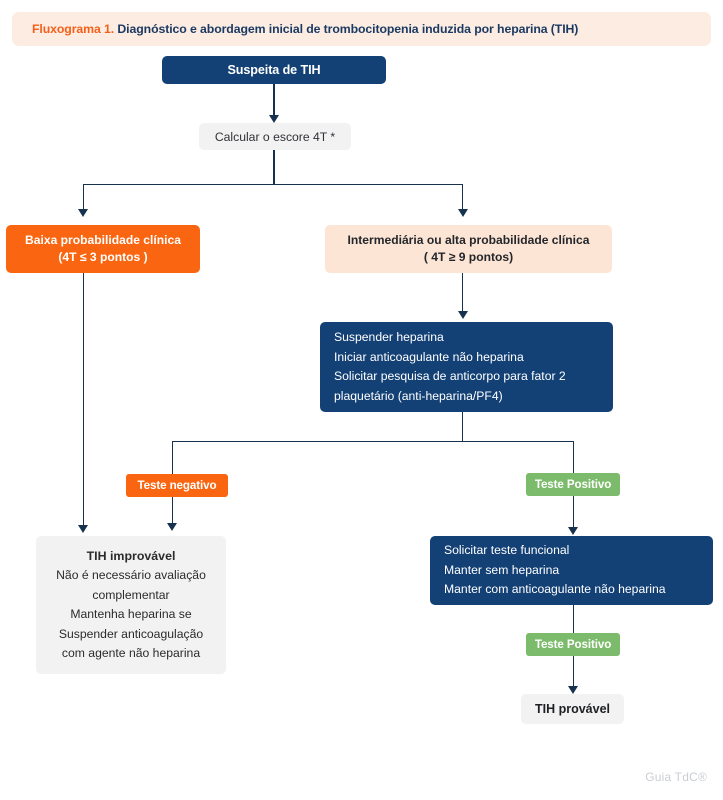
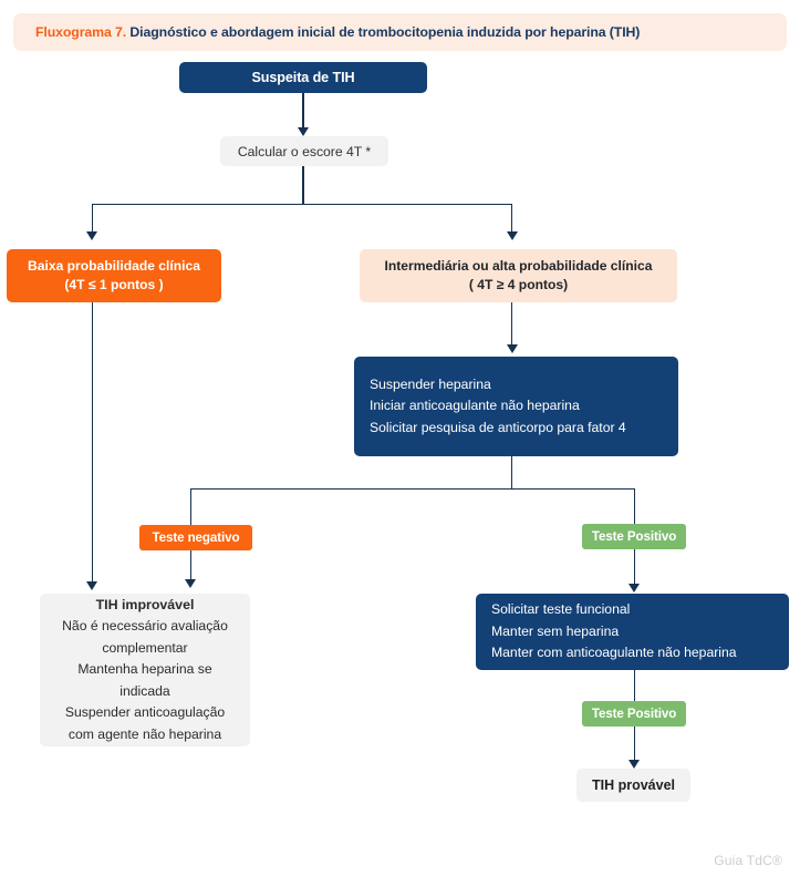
- Fluxograma 1. Diagnóstico e abordagem inicial de trombocitopenia induzida por heparina (TIH)
+ Fluxograma 7. Diagnóstico e abordagem inicial de trombocitopenia induzida por heparina (TIH)
  Suspeita de TIH
  Calcular o escore 4T *
  Baixa probabilidade clínica
- (4T ≤ 3 pontos )
+ (4T ≤ 1 pontos )
  Intermediária ou alta probabilidade clínica
- ( 4T ≥ 9 pontos)
+ ( 4T ≥ 4 pontos)
  Suspender heparina
  Iniciar anticoagulante não heparina
- Solicitar pesquisa de anticorpo para fator 2
+ Solicitar pesquisa de anticorpo para fator 4
- plaquetário (anti-heparina/PF4)
  Teste negativo
  Teste Positivo
  TIH improvável
  Não é necessário avaliação
  complementar
  Mantenha heparina se
+ indicada
  Suspender anticoagulação
  com agente não heparina
  Solicitar teste funcional
  Manter sem heparina
  Manter com anticoagulante não heparina
  Teste Positivo
  TIH provável
  Guia TdC®
